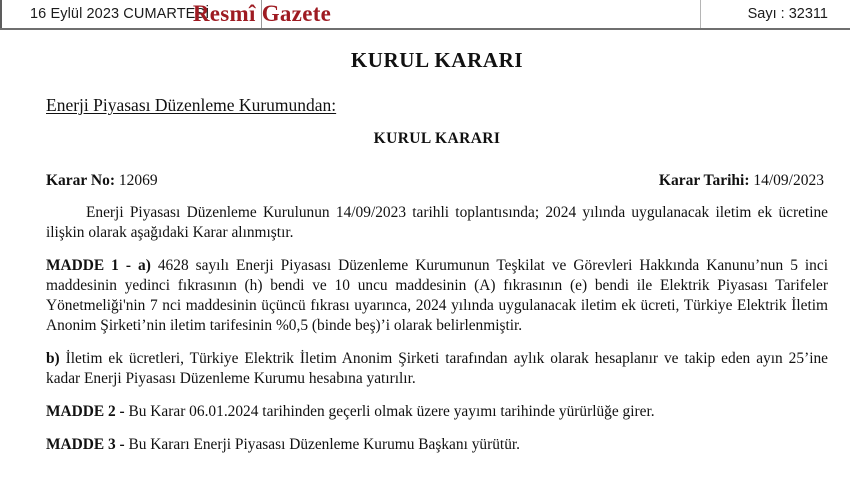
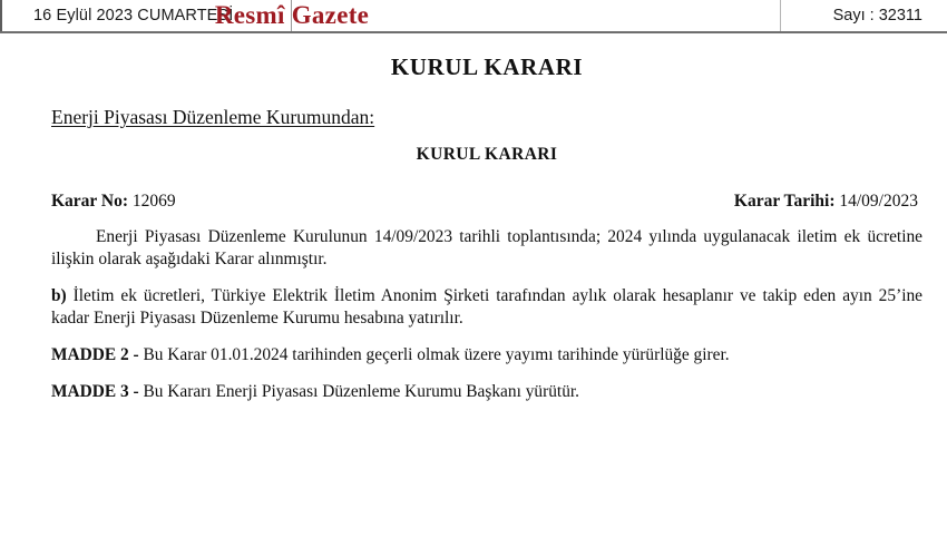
  16 Eylül 2023 CUMARTESİ
  Resmî Gazete
  Sayı : 32311
  KURUL KARARI
  Enerji Piyasası Düzenleme Kurumundan:
  KURUL KARARI
  Karar No: 12069
  Karar Tarihi: 14/09/2023
  Enerji Piyasası Düzenleme Kurulunun 14/09/2023 tarihli toplantısında; 2024 yılında uygulanacak iletim ek ücretine ilişkin olarak aşağıdaki Karar alınmıştır.
- MADDE 1 - a) 4628 sayılı Enerji Piyasası Düzenleme Kurumunun Teşkilat ve Görevleri Hakkında Kanunu’nun 5 inci maddesinin yedinci fıkrasının (h) bendi ve 10 uncu maddesinin (A) fıkrasının (e) bendi ile Elektrik Piyasası Tarifeler Yönetmeliği'nin 7 nci maddesinin üçüncü fıkrası uyarınca, 2024 yılında uygulanacak iletim ek ücreti, Türkiye Elektrik İletim Anonim Şirketi’nin iletim tarifesinin %0,5 (binde beş)’i olarak belirlenmiştir.
  b) İletim ek ücretleri, Türkiye Elektrik İletim Anonim Şirketi tarafından aylık olarak hesaplanır ve takip eden ayın 25’ine kadar Enerji Piyasası Düzenleme Kurumu hesabına yatırılır.
- MADDE 2 - Bu Karar 06.01.2024 tarihinden geçerli olmak üzere yayımı tarihinde yürürlüğe girer.
+ MADDE 2 - Bu Karar 01.01.2024 tarihinden geçerli olmak üzere yayımı tarihinde yürürlüğe girer.
  MADDE 3 - Bu Kararı Enerji Piyasası Düzenleme Kurumu Başkanı yürütür.
